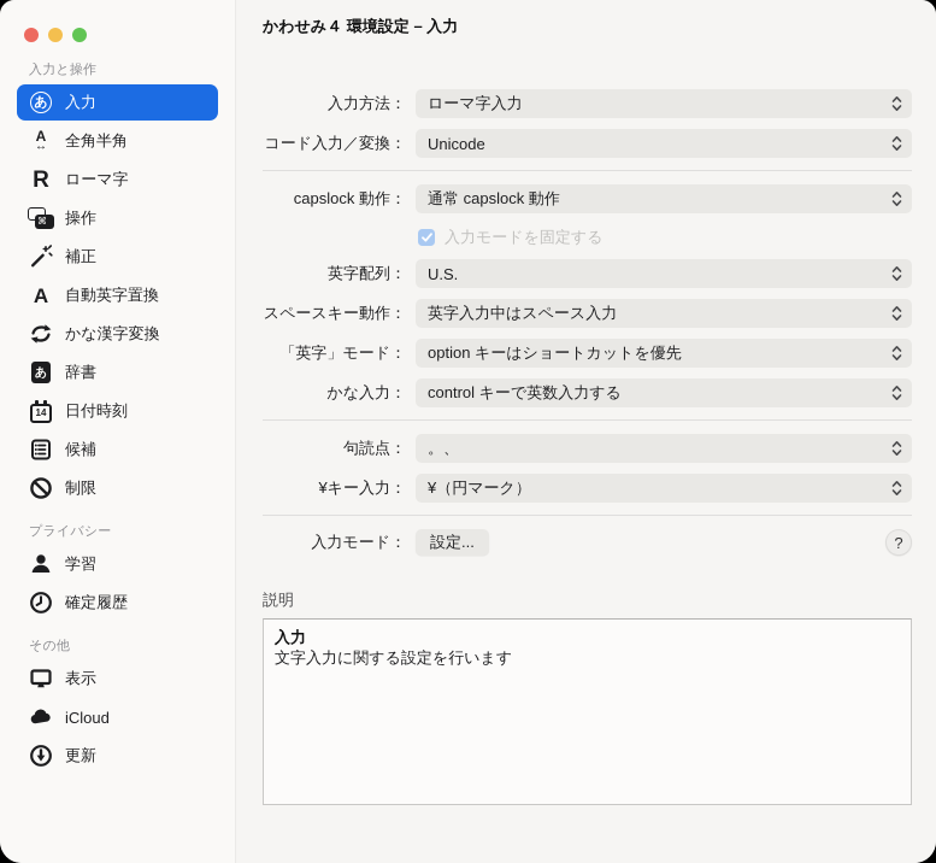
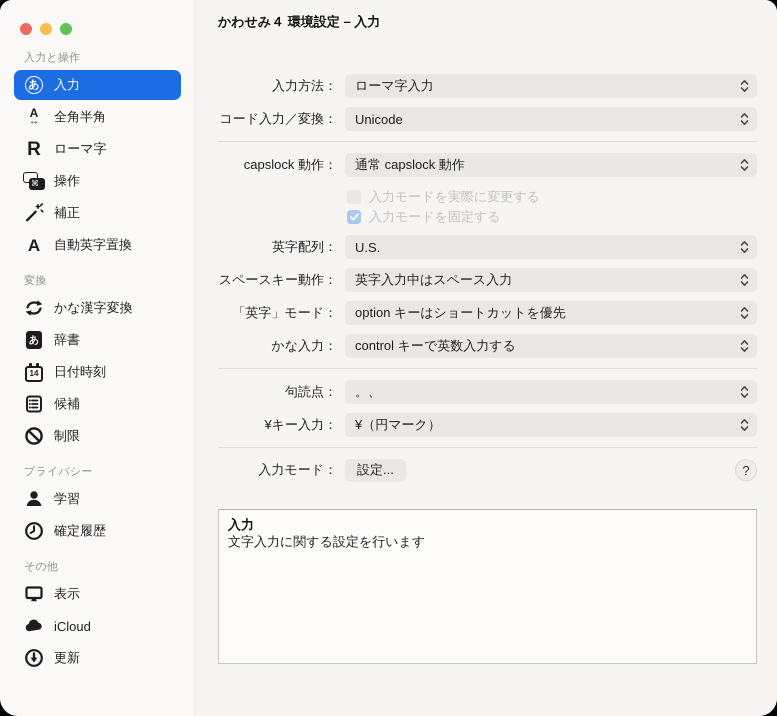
  入力と操作
  あ
  入力
  A
  ↔
  全角半角
  R
  ローマ字
  ⌘
  操作
  補正
  A
  自動英字置換
+ 変換
  かな漢字変換
  あ
  辞書
  14
  日付時刻
  候補
  制限
  プライバシー
  学習
  確定履歴
  その他
  表示
  iCloud
  更新
  かわせみ４ 環境設定 – 入力
  入力方法：
  ローマ字入力
  コード入力／変換：
  Unicode
  capslock 動作：
  通常 capslock 動作
+ 入力モードを実際に変更する
  入力モードを固定する
  英字配列：
  U.S.
  スペースキー動作：
  英字入力中はスペース入力
  「英字」モード：
  option キーはショートカットを優先
  かな入力：
  control キーで英数入力する
  句読点：
  。、
  ¥キー入力：
  ¥（円マーク）
  入力モード：
  設定...
  ?
- 説明
  入力
  文字入力に関する設定を行います
